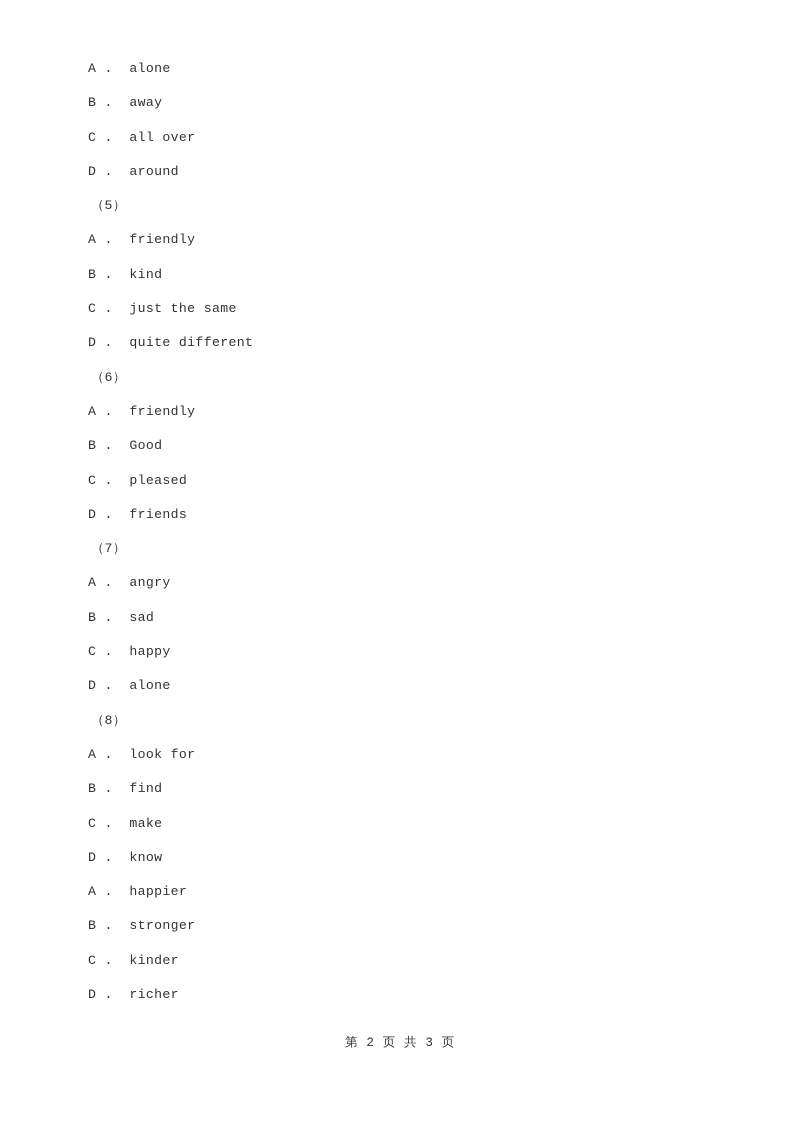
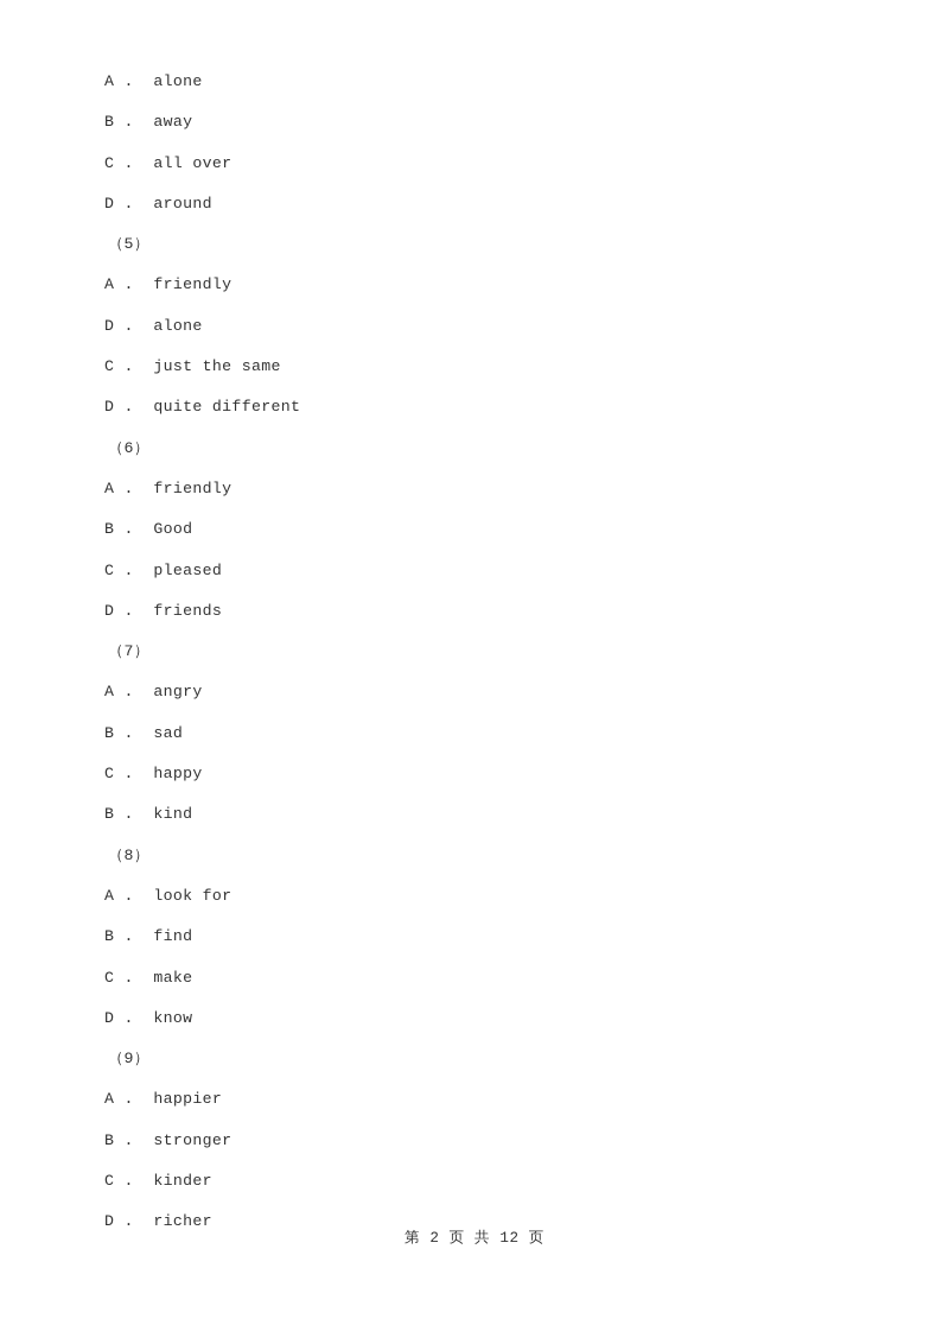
  A . alone
  B . away
  C . all over
  D . around
  （5）
  A . friendly
- B . kind
+ D . alone
  C . just the same
  D . quite different
  （6）
  A . friendly
  B . Good
  C . pleased
  D . friends
  （7）
  A . angry
  B . sad
  C . happy
- D . alone
+ B . kind
  （8）
  A . look for
  B . find
  C . make
  D . know
+ （9）
  A . happier
  B . stronger
  C . kinder
  D . richer
- 第 2 页 共 3 页
+ 第 2 页 共 12 页
